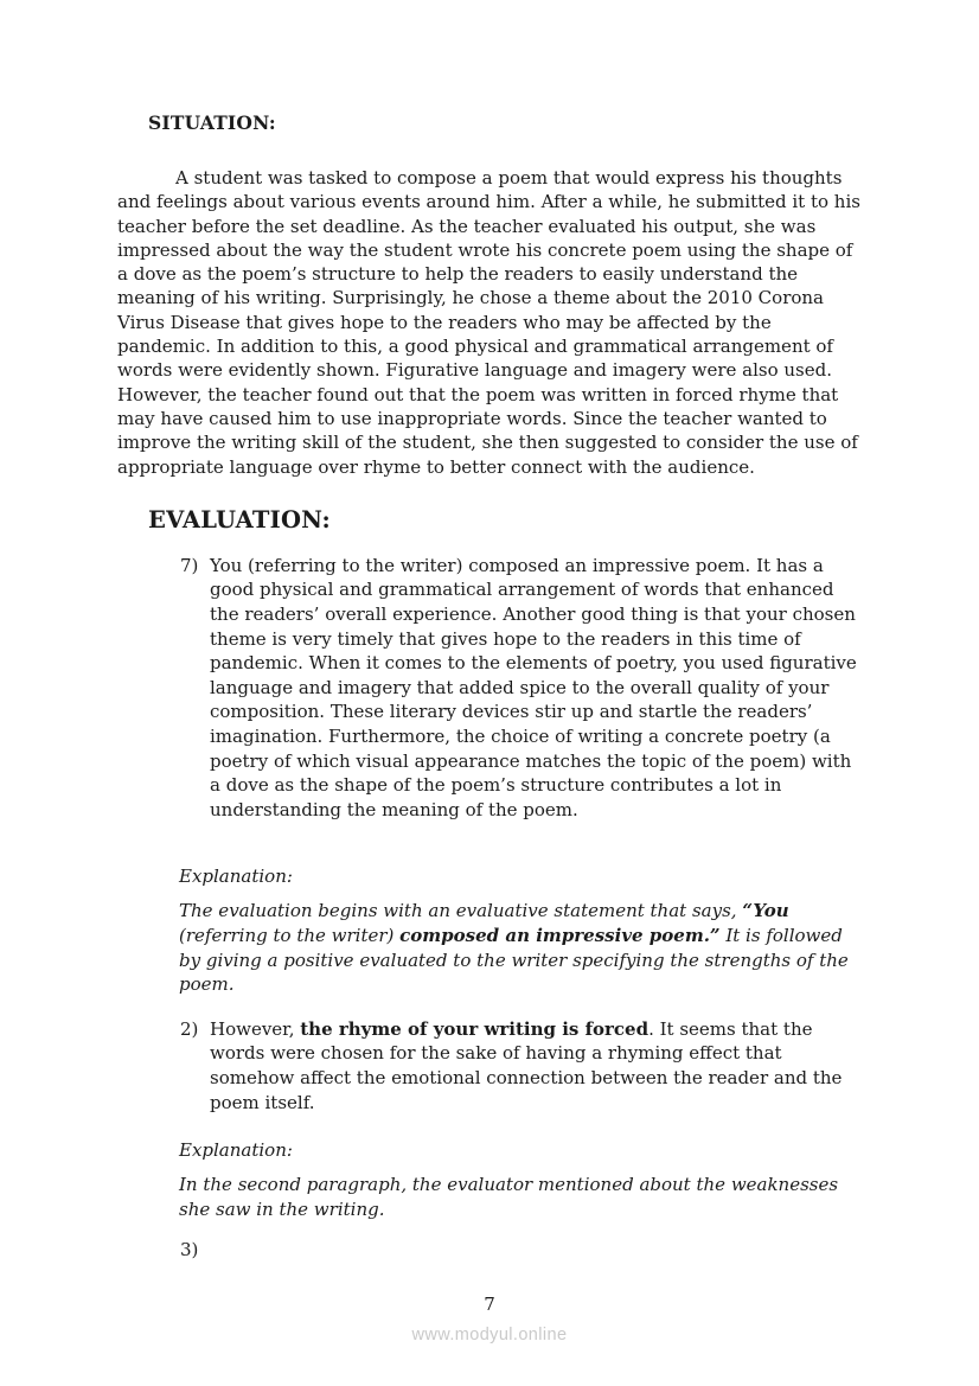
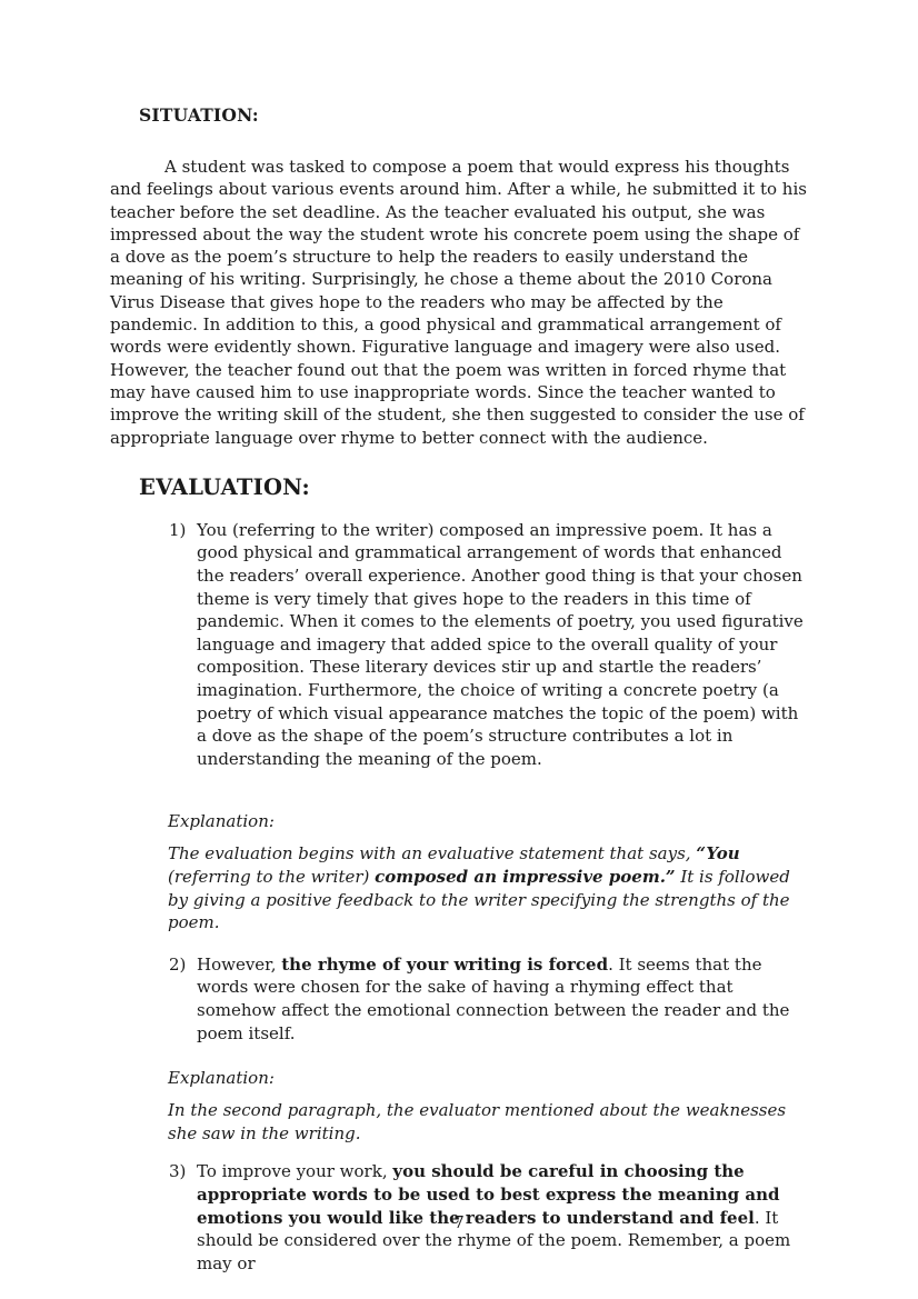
  SITUATION:
  A student was tasked to compose a poem that would express his thoughts and feelings about various events around him. After a while, he submitted it to his teacher before the set deadline. As the teacher evaluated his output, she was impressed about the way the student wrote his concrete poem using the shape of a dove as the poem’s structure to help the readers to easily understand the meaning of his writing. Surprisingly, he chose a theme about the 2010 Corona Virus Disease that gives hope to the readers who may be affected by the pandemic. In addition to this, a good physical and grammatical arrangement of words were evidently shown. Figurative language and imagery were also used. However, the teacher found out that the poem was written in forced rhyme that may have caused him to use inappropriate words. Since the teacher wanted to improve the writing skill of the student, she then suggested to consider the use of appropriate language over rhyme to better connect with the audience.
  EVALUATION:
- 7)
+ 1)
  You (referring to the writer) composed an impressive poem. It has a good physical and grammatical arrangement of words that enhanced the readers’ overall experience. Another good thing is that your chosen theme is very timely that gives hope to the readers in this time of pandemic. When it comes to the elements of poetry, you used figurative language and imagery that added spice to the overall quality of your composition. These literary devices stir up and startle the readers’ imagination. Furthermore, the choice of writing a concrete poetry (a poetry of which visual appearance matches the topic of the poem) with a dove as the shape of the poem’s structure contributes a lot in understanding the meaning of the poem.
  Explanation:
- The evaluation begins with an evaluative statement that says, “You (referring to the writer) composed an impressive poem.” It is followed by giving a positive evaluated to the writer specifying the strengths of the poem.
+ The evaluation begins with an evaluative statement that says, “You (referring to the writer) composed an impressive poem.” It is followed by giving a positive feedback to the writer specifying the strengths of the poem.
  2)
  However, the rhyme of your writing is forced. It seems that the words were chosen for the sake of having a rhyming effect that somehow affect the emotional connection between the reader and the poem itself.
  Explanation:
  In the second paragraph, the evaluator mentioned about the weaknesses she saw in the writing.
  3)
+ To improve your work, you should be careful in choosing the appropriate words to be used to best express the meaning and emotions you would like the readers to understand and feel. It should be considered over the rhyme of the poem. Remember, a poem may or
  7
- www.modyul.online
